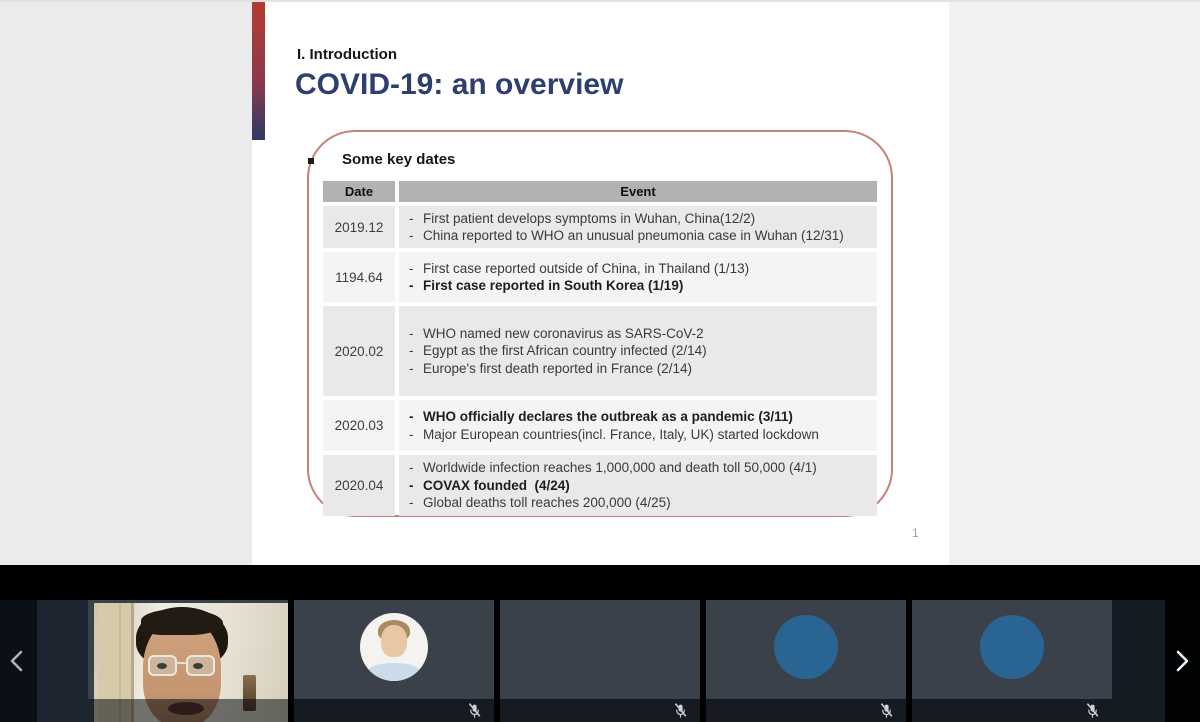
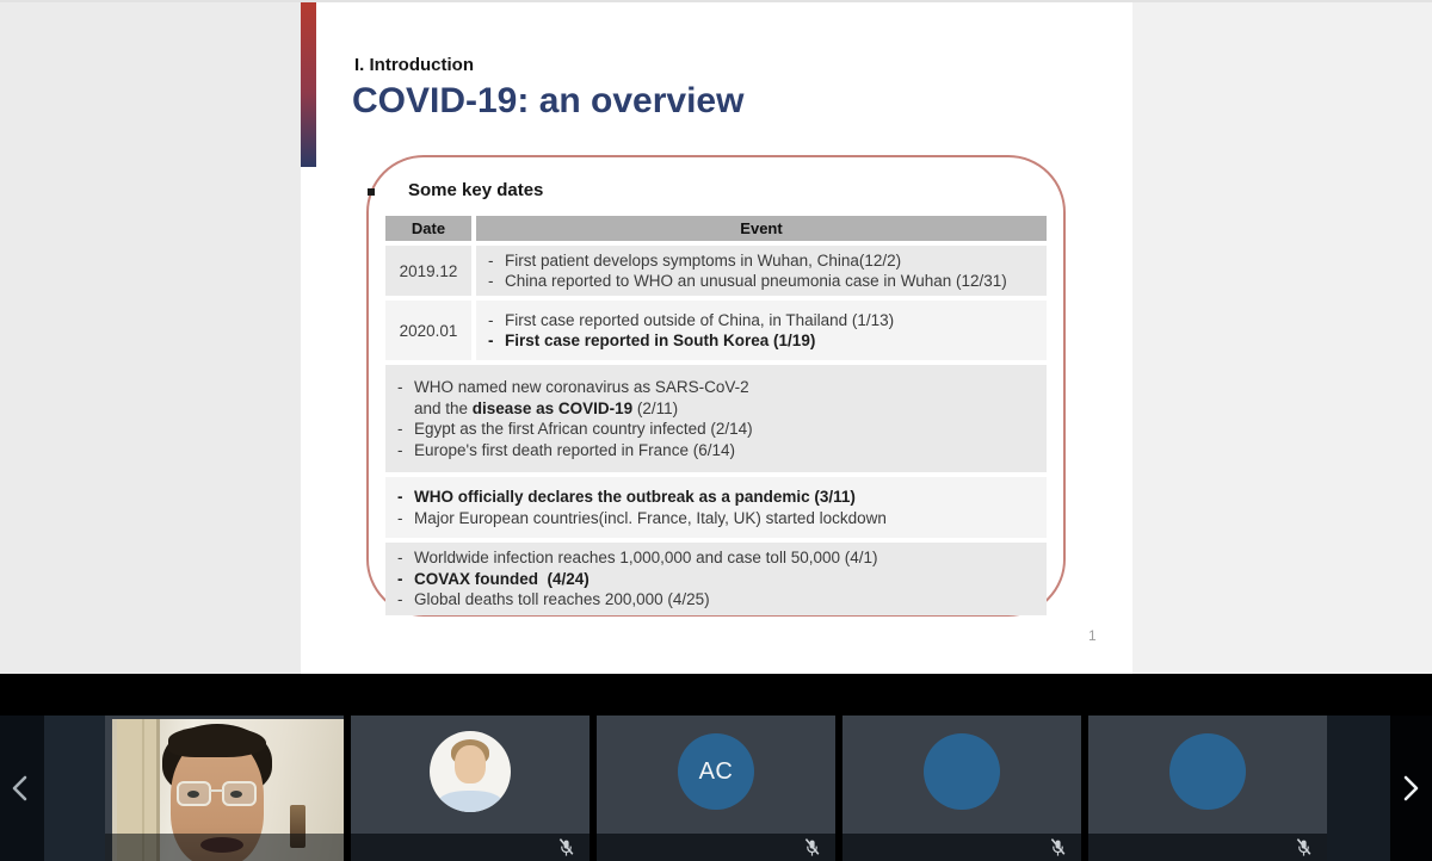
  I. Introduction
  COVID-19: an overview
  Some key dates
  Date
  Event
  2019.12
  -
  First patient develops symptoms in Wuhan, China(12/2)
  -
  China reported to WHO an unusual pneumonia case in Wuhan (12/31)
- 1194.64
+ 2020.01
  -
  First case reported outside of China, in Thailand (1/13)
  -
  First case reported in South Korea (1/19)
- 2020.02
  -
  WHO named new coronavirus as SARS-CoV-2
+ and the disease as COVID-19 (2/11)
  -
  Egypt as the first African country infected (2/14)
  -
- Europe's first death reported in France (2/14)
+ Europe's first death reported in France (6/14)
- 2020.03
  -
  WHO officially declares the outbreak as a pandemic (3/11)
  -
  Major European countries(incl. France, Italy, UK) started lockdown
- 2020.04
  -
- Worldwide infection reaches 1,000,000 and death toll 50,000 (4/1)
+ Worldwide infection reaches 1,000,000 and case toll 50,000 (4/1)
  -
  COVAX founded (4/24)
  -
  Global deaths toll reaches 200,000 (4/25)
  1
+ AC
